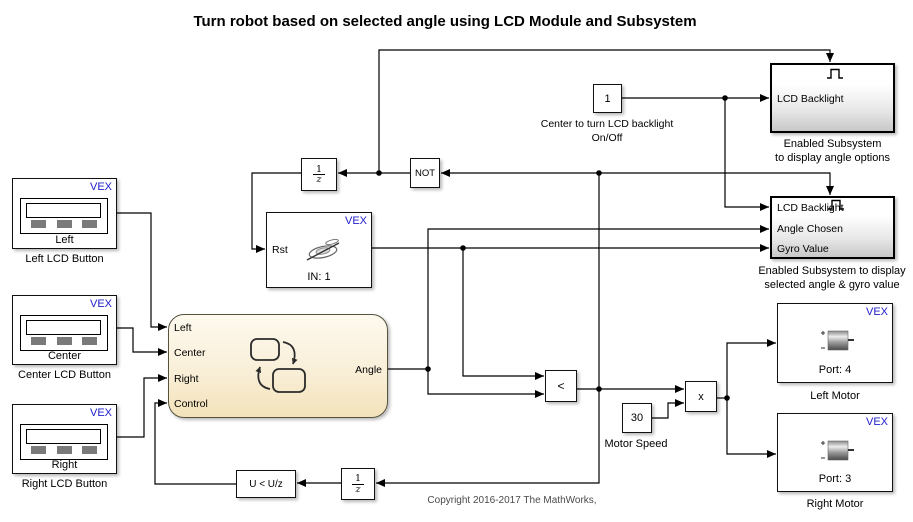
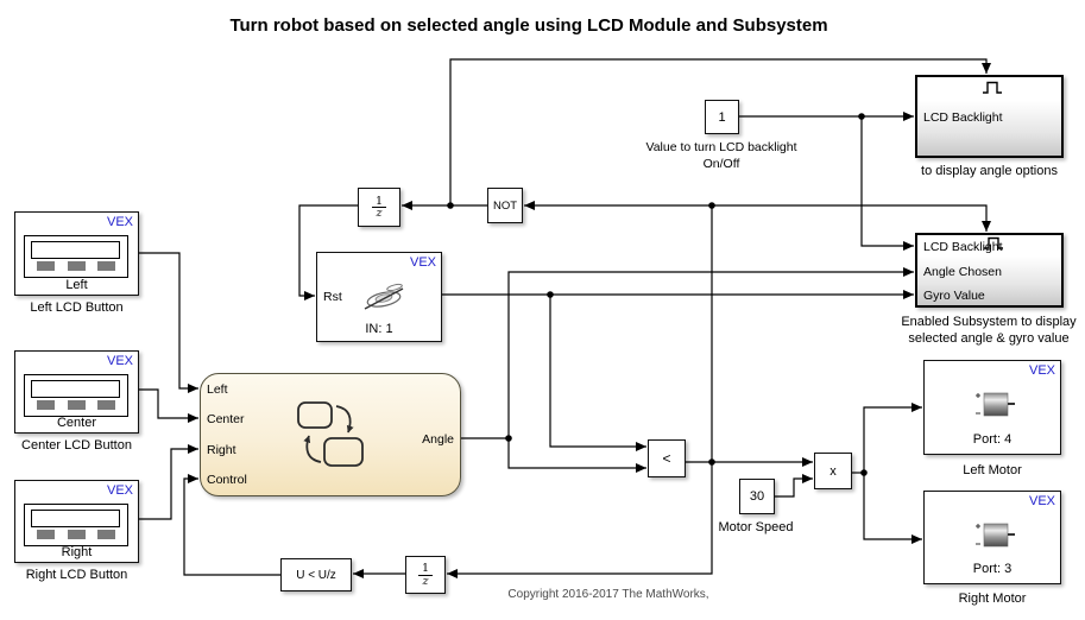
  Turn robot based on selected angle using LCD Module and Subsystem
  VEX
  Left
  Left LCD Button
  VEX
  Center
  Center LCD Button
  VEX
  Right
  Right LCD Button
  Left
  Center
  Right
  Control
  Angle
  1
  z
  NOT
  VEX
  Rst
  IN: 1
  1
- Center to turn LCD backlight On/Off
+ Value to turn LCD backlight On/Off
  LCD Backlight
- Enabled Subsystem
  to display angle options
  LCD Backlight
  Angle Chosen
  Gyro Value
  Enabled Subsystem to display
  selected angle & gyro value
  <
  30
  Motor Speed
  x
  VEX
  Port: 4
  Left Motor
  VEX
  Port: 3
  Right Motor
  U < U/z
  1
  z
  Copyright 2016-2017 The MathWorks,
